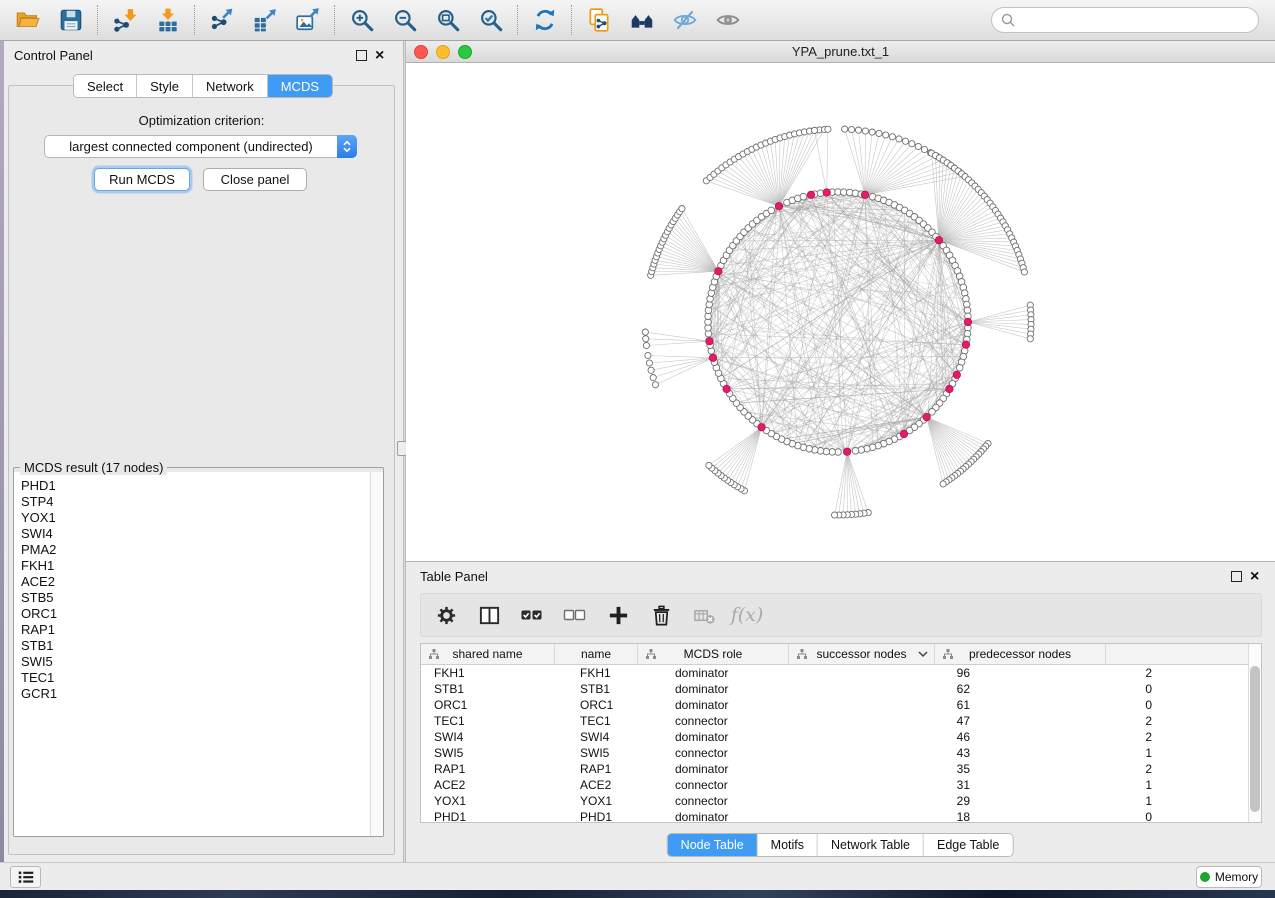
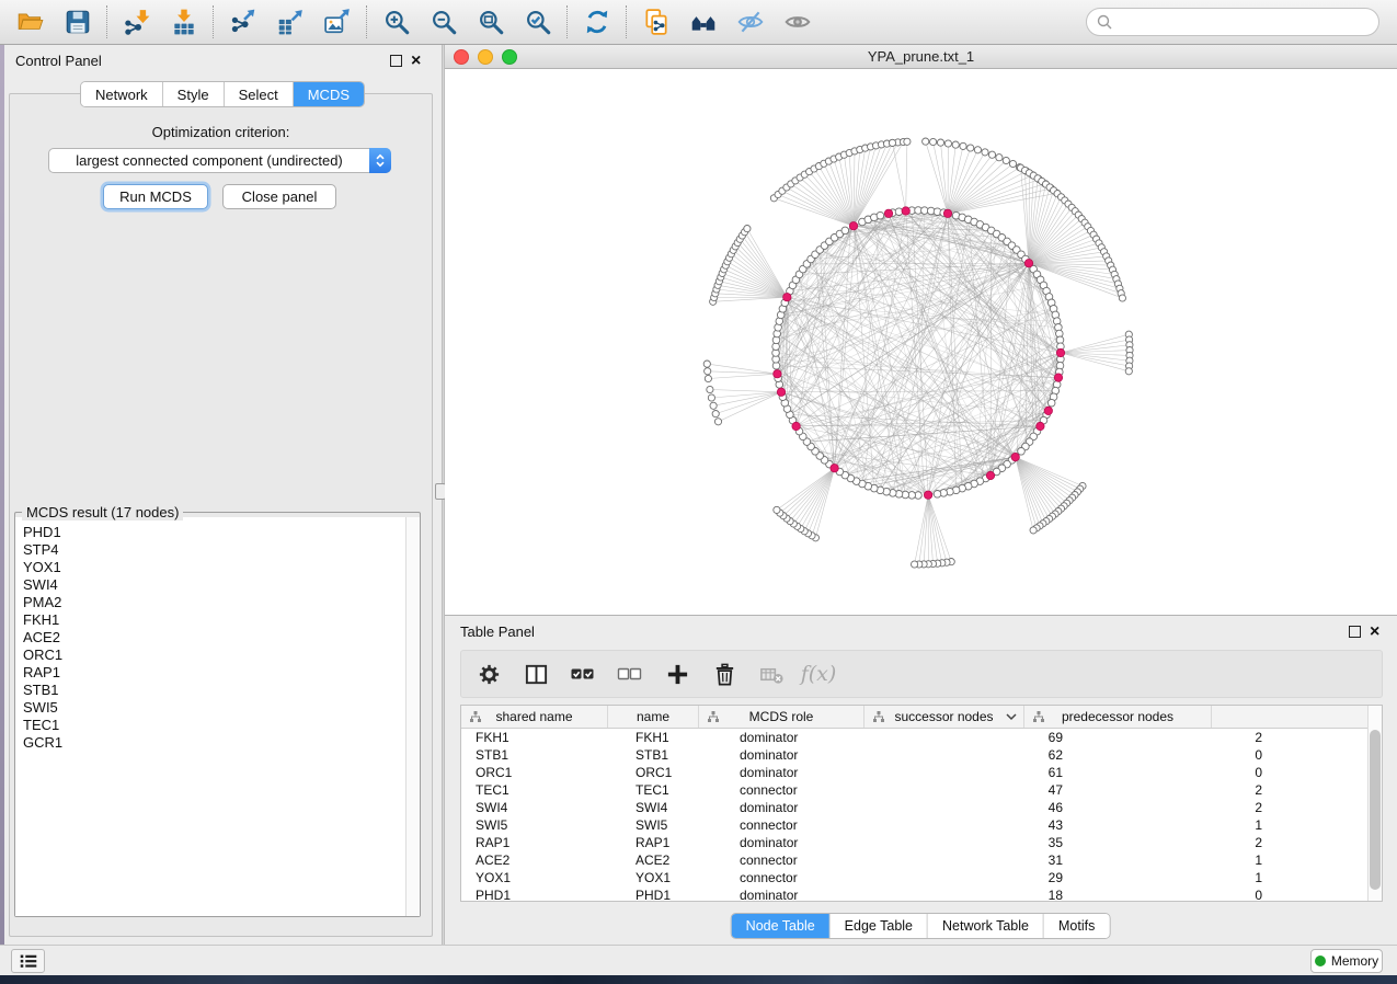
  Control Panel
  ×
- Select
+ Network
  Style
- Network
+ Select
  MCDS
  Optimization criterion:
  largest connected component (undirected)
  Run MCDS
  Close panel
  PHD1
  STP4
  YOX1
  SWI4
  PMA2
  FKH1
  ACE2
- STB5
  ORC1
  RAP1
  STB1
  SWI5
  TEC1
  GCR1
  MCDS result (17 nodes)
  YPA_prune.txt_1
  Table Panel
  ×
  f(x)
  shared name
  name
  MCDS role
  successor nodes
  predecessor nodes
  FKH1
  FKH1
  dominator
- 96
+ 69
  2
  STB1
  STB1
  dominator
  62
  0
  ORC1
  ORC1
  dominator
  61
  0
  TEC1
  TEC1
  connector
  47
  2
  SWI4
  SWI4
  dominator
  46
  2
  SWI5
  SWI5
  connector
  43
  1
  RAP1
  RAP1
  dominator
  35
  2
  ACE2
  ACE2
  connector
  31
  1
  YOX1
  YOX1
  connector
  29
  1
  PHD1
  PHD1
  dominator
  18
  0
  Node Table
- Motifs
+ Edge Table
  Network Table
- Edge Table
+ Motifs
  Memory
